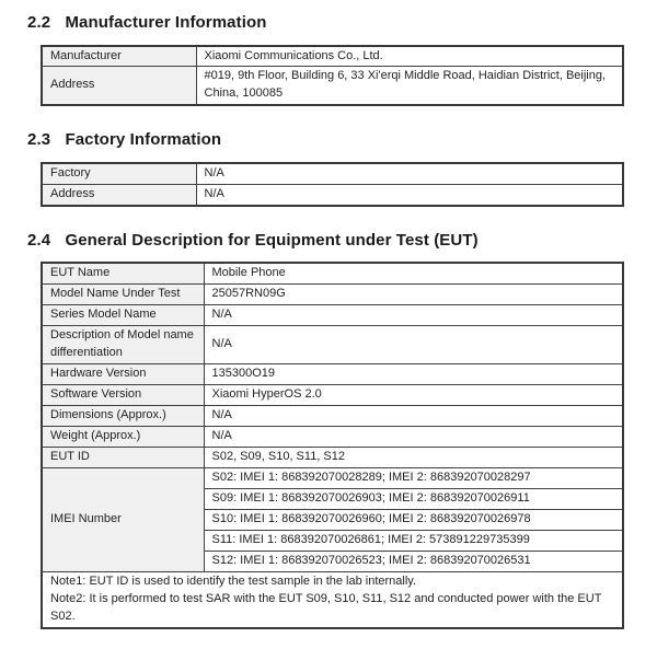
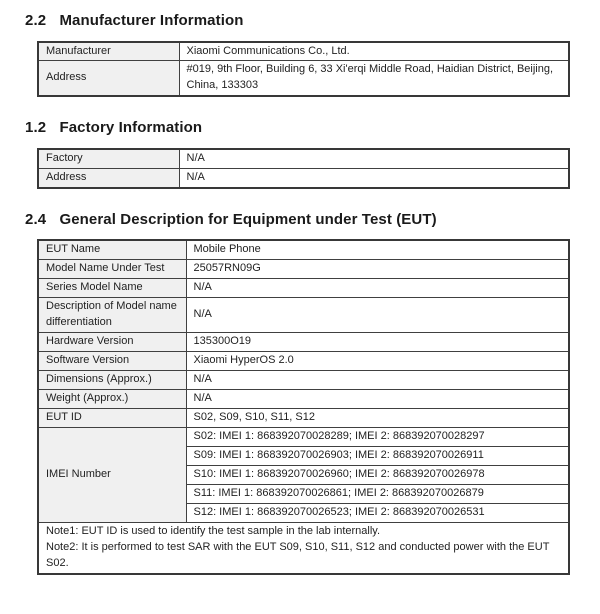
  2.2 Manufacturer Information
  Manufacturer	Xiaomi Communications Co., Ltd.
- Address	#019, 9th Floor, Building 6, 33 Xi'erqi Middle Road, Haidian District, Beijing, China, 100085
+ Address	#019, 9th Floor, Building 6, 33 Xi'erqi Middle Road, Haidian District, Beijing, China, 133303
- 2.3 Factory Information
+ 1.2 Factory Information
  Factory	N/A
  Address	N/A
  2.4 General Description for Equipment under Test (EUT)
  EUT Name	Mobile Phone
  Model Name Under Test	25057RN09G
  Series Model Name	N/A
  Description of Model name differentiation	N/A
  Hardware Version	135300O19
  Software Version	Xiaomi HyperOS 2.0
  Dimensions (Approx.)	N/A
  Weight (Approx.)	N/A
  EUT ID	S02, S09, S10, S11, S12
  IMEI Number	S02: IMEI 1: 868392070028289; IMEI 2: 868392070028297
  S09: IMEI 1: 868392070026903; IMEI 2: 868392070026911
  S10: IMEI 1: 868392070026960; IMEI 2: 868392070026978
- S11: IMEI 1: 868392070026861; IMEI 2: 573891229735399
+ S11: IMEI 1: 868392070026861; IMEI 2: 868392070026879
  S12: IMEI 1: 868392070026523; IMEI 2: 868392070026531
  Note1: EUT ID is used to identify the test sample in the lab internally. Note2: It is performed to test SAR with the EUT S09, S10, S11, S12 and conducted power with the EUT S02.
